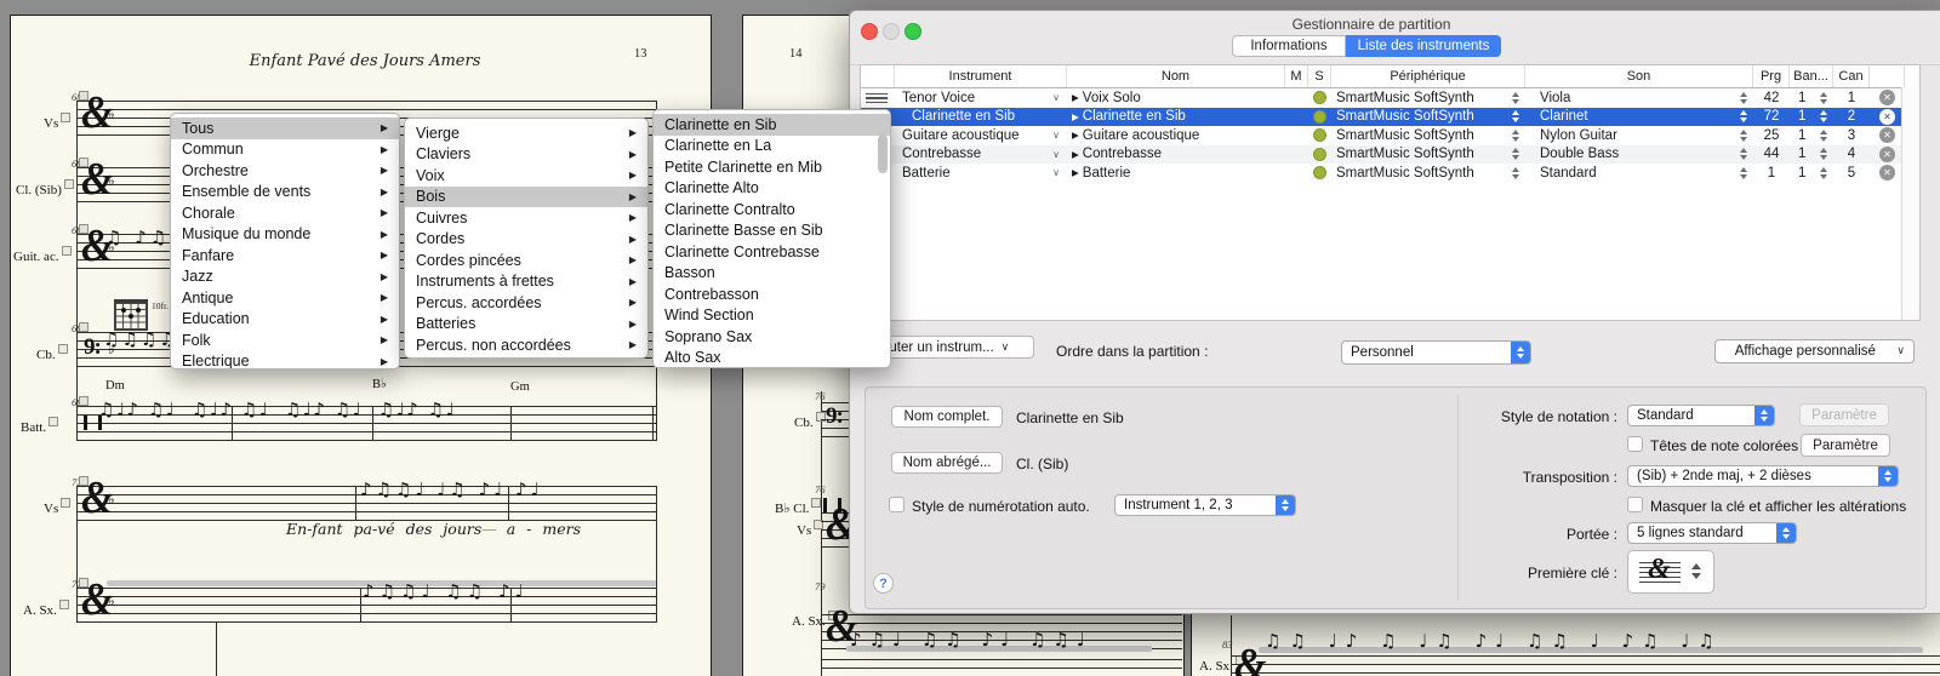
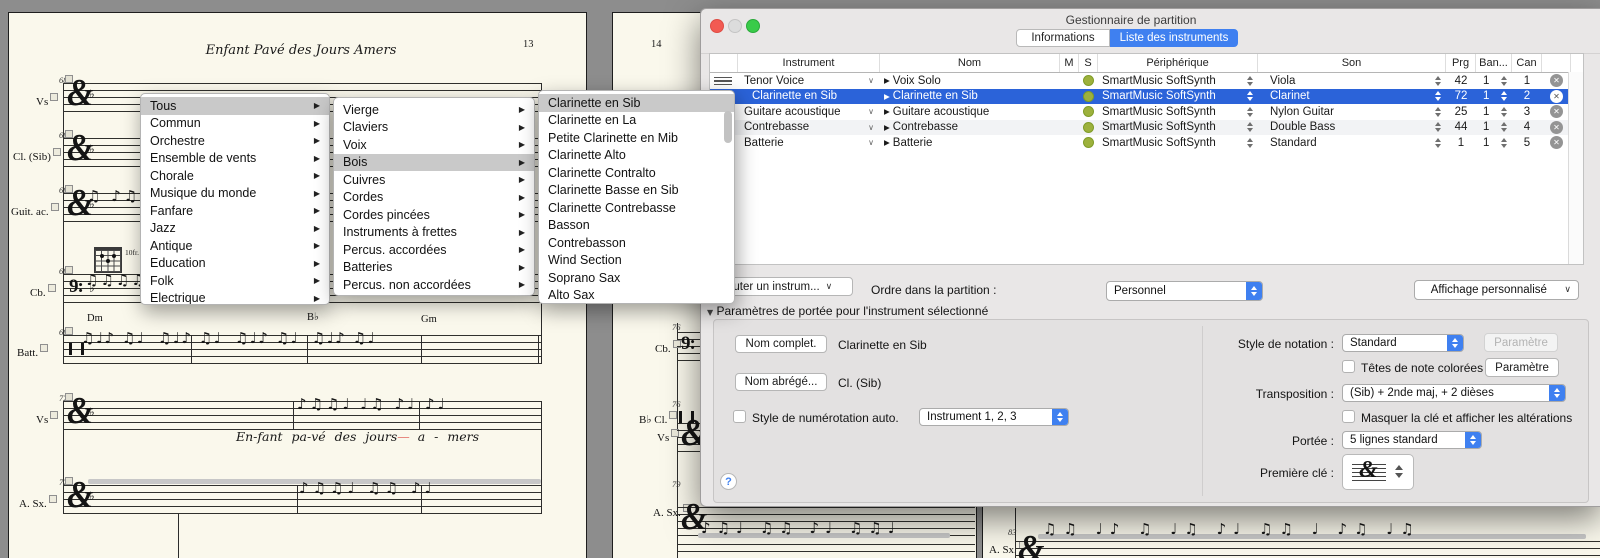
  Enfant Pavé des Jours Amers
  13
  10fr.
  Dm
  B♭
  Gm
  En-fant pa-vé des jours— a - mers
  Vs
  &
  ♭
  Cl. (Sib)
  &
  ♭
  Guit. ac.
  &
  ♭
  ♫ ♪♫
  Cb.
  9:
  ♭
  ♫♫♫
  Batt.
  ♫♩♪ ♫♩ ♫♩♪ ♫♩ ♫♩♪ ♫♩ ♫♩♪ ♫♩
  Vs
  &
  ♭
  ♪♫♫♩ ♩♫ ♪♩ ♪♩
  A. Sx.
  &
  ♭
  ♪♫♫♩ ♫♫ ♪♩
  14
  76
  Cb.
  9:
  76
  B♭ Cl.
  Vs
  &
  79
  A. Sx
  &
  ♪♫♩ ♫♫ ♪♩ ♫♫♩
  A. Sx
  &
  ♫♫ ♩♪ ♫ ♩♫ ♪♩ ♫♫ ♩ ♪♫ ♩♫
  Gestionnaire de partition
  Informations
  Liste des instruments
  Instrument
  Nom
  M
  S
  Périphérique
  Son
  Prg
  Ban...
  Can
  Tenor Voice
  ∨
  ▶
  Voix Solo
  SmartMusic SoftSynth
  Viola
  42
  1
  1
  ✕
  Clarinette en Sib
  ▶
  Clarinette en Sib
  SmartMusic SoftSynth
  Clarinet
  72
  1
  2
  ✕
  Guitare acoustique
  ∨
  ▶
  Guitare acoustique
  SmartMusic SoftSynth
  Nylon Guitar
  25
  1
  3
  ✕
  Contrebasse
  ∨
  ▶
  Contrebasse
  SmartMusic SoftSynth
  Double Bass
  44
  1
  4
  ✕
  Batterie
  ∨
  ▶
  Batterie
  SmartMusic SoftSynth
  Standard
  1
  1
  5
  ✕
  uter un instrum...
  ∨
  Ordre dans la partition :
  Personnel
  Affichage personnalisé
  ∨
+ ▼ Paramètres de portée pour l'instrument sélectionné
  Nom complet.
  Clarinette en Sib
  Nom abrégé...
  Cl. (Sib)
  Style de numérotation auto.
  Instrument 1, 2, 3
  ?
  Style de notation :
  Standard
  Paramètre
  Têtes de note colorées
  Paramètre
  Transposition :
  (Sib) + 2nde maj, + 2 dièses
  Masquer la clé et afficher les altérations
  Portée :
  5 lignes standard
  Première clé :
  &
  Tous
  ▶
  Commun
  ▶
  Orchestre
  ▶
  Ensemble de vents
  ▶
  Chorale
  ▶
  Musique du monde
  ▶
  Fanfare
  ▶
  Jazz
  ▶
  Antique
  ▶
  Education
  ▶
  Folk
  ▶
  Electrique
  ▶
  Vierge
  ▶
  Claviers
  ▶
  Voix
  ▶
  Bois
  ▶
  Cuivres
  ▶
  Cordes
  ▶
  Cordes pincées
  ▶
  Instruments à frettes
  ▶
  Percus. accordées
  ▶
  Batteries
  ▶
  Percus. non accordées
  ▶
  Clarinette en Sib
  Clarinette en La
  Petite Clarinette en Mib
  Clarinette Alto
  Clarinette Contralto
  Clarinette Basse en Sib
  Clarinette Contrebasse
  Basson
  Contrebasson
  Wind Section
  Soprano Sax
  Alto Sax
